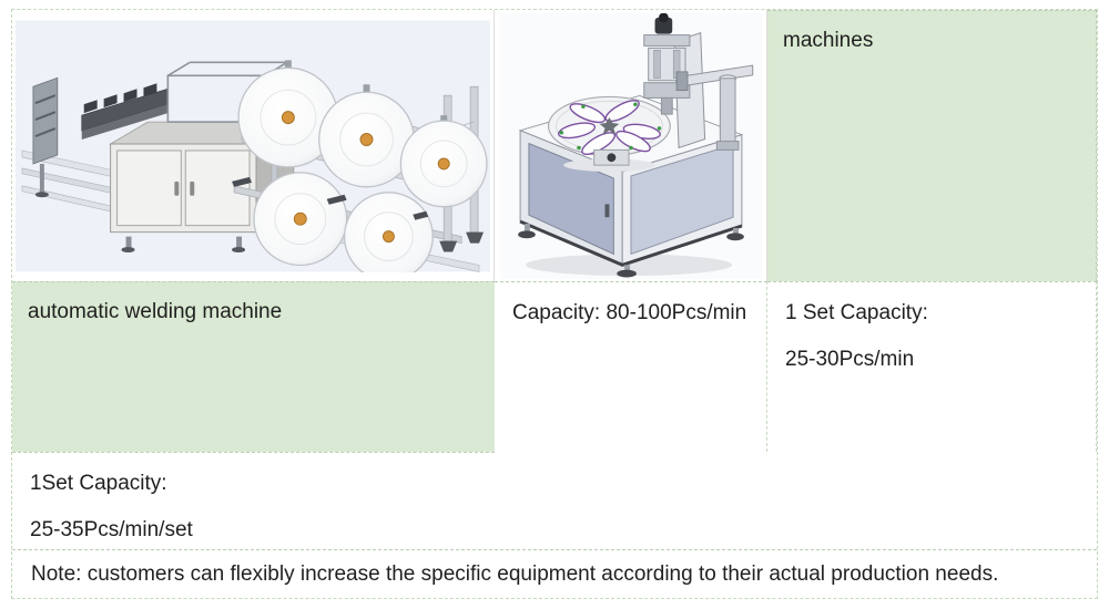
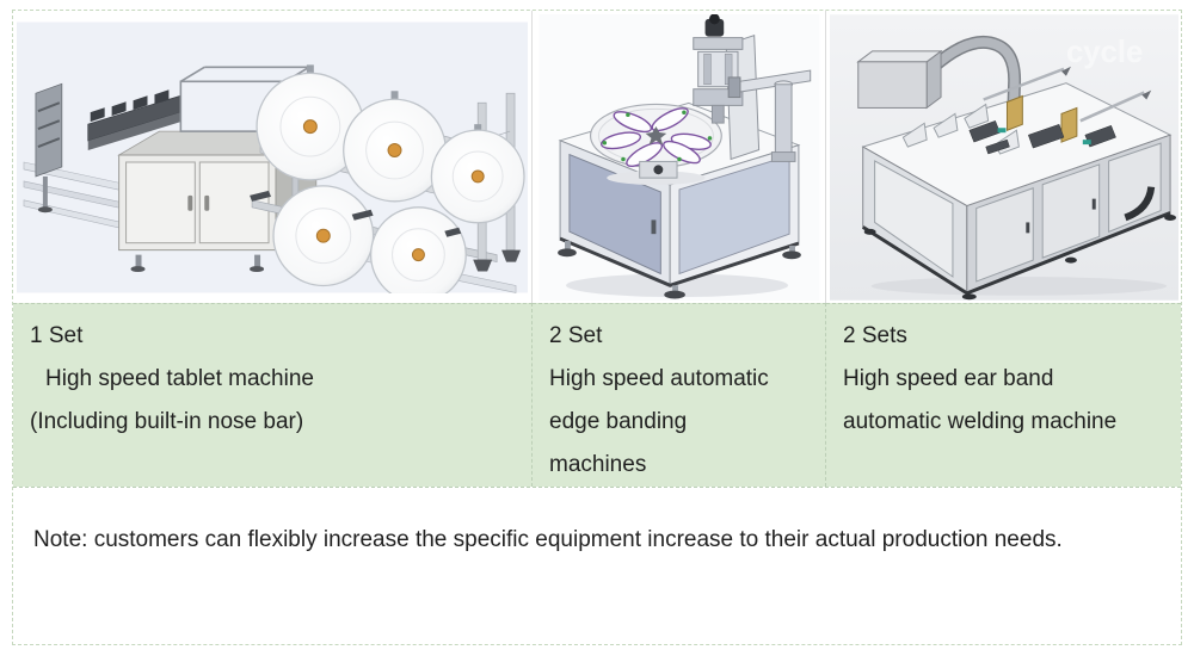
+ cycle
+ 1 Set
+ High speed tablet machine
+ (Including built-in nose bar)
+ 2 Set
+ High speed automatic
+ edge banding
  machines
+ 2 Sets
+ High speed ear band
  automatic welding machine
- Capacity: 80-100Pcs/min
- 1 Set Capacity:
- 25-30Pcs/min
- 1Set Capacity:
- 25-35Pcs/min/set
- Note: customers can flexibly increase the specific equipment according to their actual production needs.
+ Note: customers can flexibly increase the specific equipment increase to their actual production needs.
